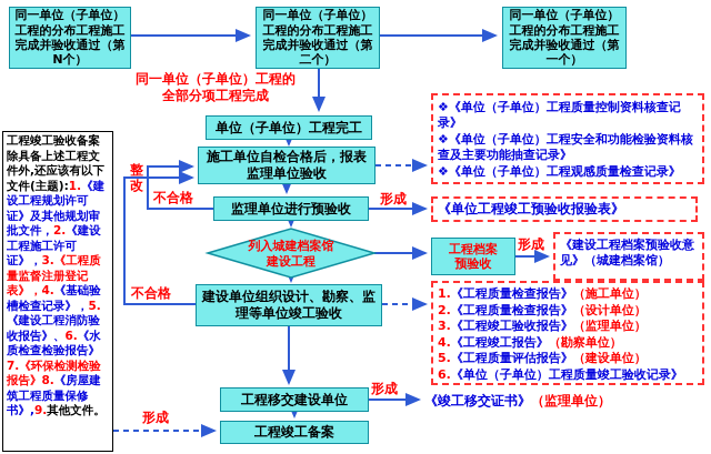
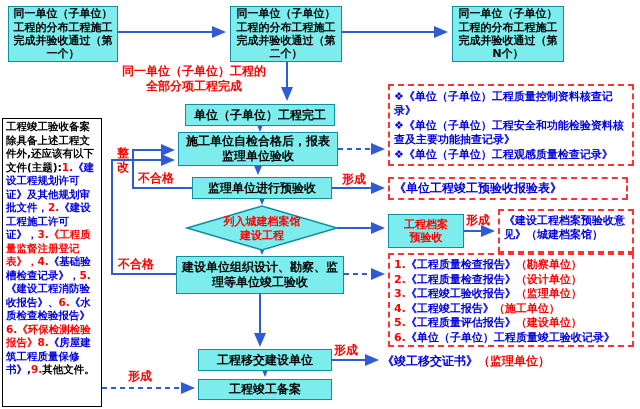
- 同一单位（子单位）工程的分布工程施工完成并验收通过（第N个）
+ 同一单位（子单位）工程的分布工程施工完成并验收通过（第一个）
  同一单位（子单位）工程的分布工程施工完成并验收通过（第二个）
- 同一单位（子单位）工程的分布工程施工完成并验收通过（第一个）
+ 同一单位（子单位）工程的分布工程施工完成并验收通过（第N个）
  同一单位（子单位）工程的全部分项工程完成
  单位（子单位）工程完工
  施工单位自检合格后，报表监理单位验收
  监理单位进行预验收
  列入城建档案馆建设工程
  工程档案预验收
  建设单位组织设计、勘察、监理等单位竣工验收
  工程移交建设单位
  工程竣工备案
  整改
  不合格
  不合格
  形成
  形成
  形成
  形成
  ❖《单位（子单位）工程质量控制资料核查记录》
  ❖《单位（子单位）工程安全和功能检验资料核查及主要功能抽查记录》
  ❖《单位（子单位）工程观感质量检查记录》
  《单位工程竣工预验收报验表》
  《建设工程档案预验收意见》（城建档案馆）
- 1.《工程质量检查报告》（施工单位）
+ 1.《工程质量检查报告》（勘察单位）
  2.《工程质量检查报告》（设计单位）
  3.《工程竣工验收报告》（监理单位）
- 4.《工程竣工报告》（勘察单位）
+ 4.《工程竣工报告》（施工单位）
  5.《工程质量评估报告》（建设单位）
  6.《单位（子单位）工程质量竣工验收记录》
  《竣工移交证书》（监理单位）
- 工程竣工验收备案除具备上述工程文件外,还应该有以下文件(主题):1.《建设工程规划许可证》及其他规划审批文件，2.《建设工程施工许可证》，3.《工程质量监督注册登记表》，4.《基础验槽检查记录》，5.《建设工程消防验收报告》、6.《水质检查检验报告》7.《环保检测检验报告》8.《房屋建筑工程质量保修书》,9.其他文件。
+ 工程竣工验收备案除具备上述工程文件外,还应该有以下文件(主题):1.《建设工程规划许可证》及其他规划审批文件，2.《建设工程施工许可证》，3.《工程质量监督注册登记表》，4.《基础验槽检查记录》，5.《建设工程消防验收报告》、6.《水质检查检验报告》6.《环保检测检验报告》8.《房屋建筑工程质量保修书》,9.其他文件。
